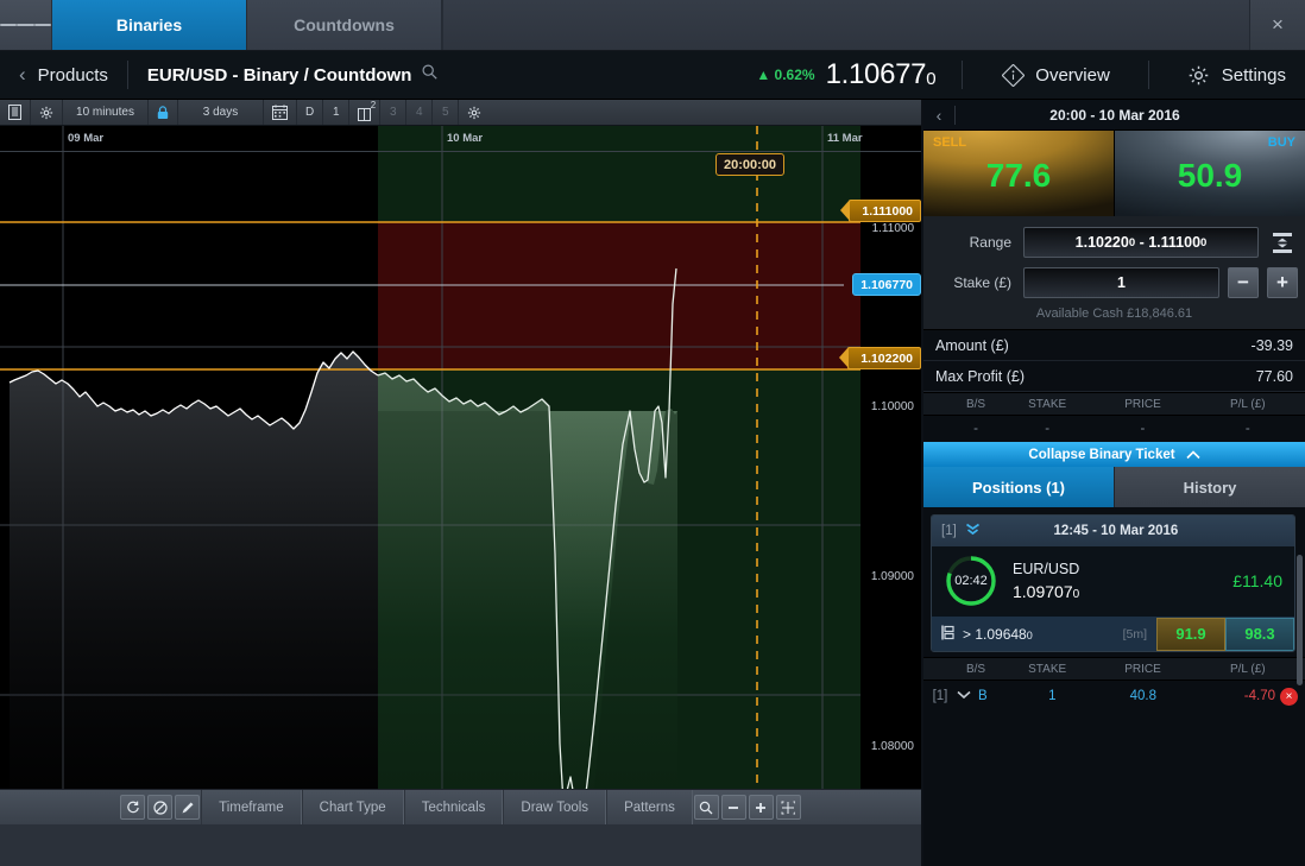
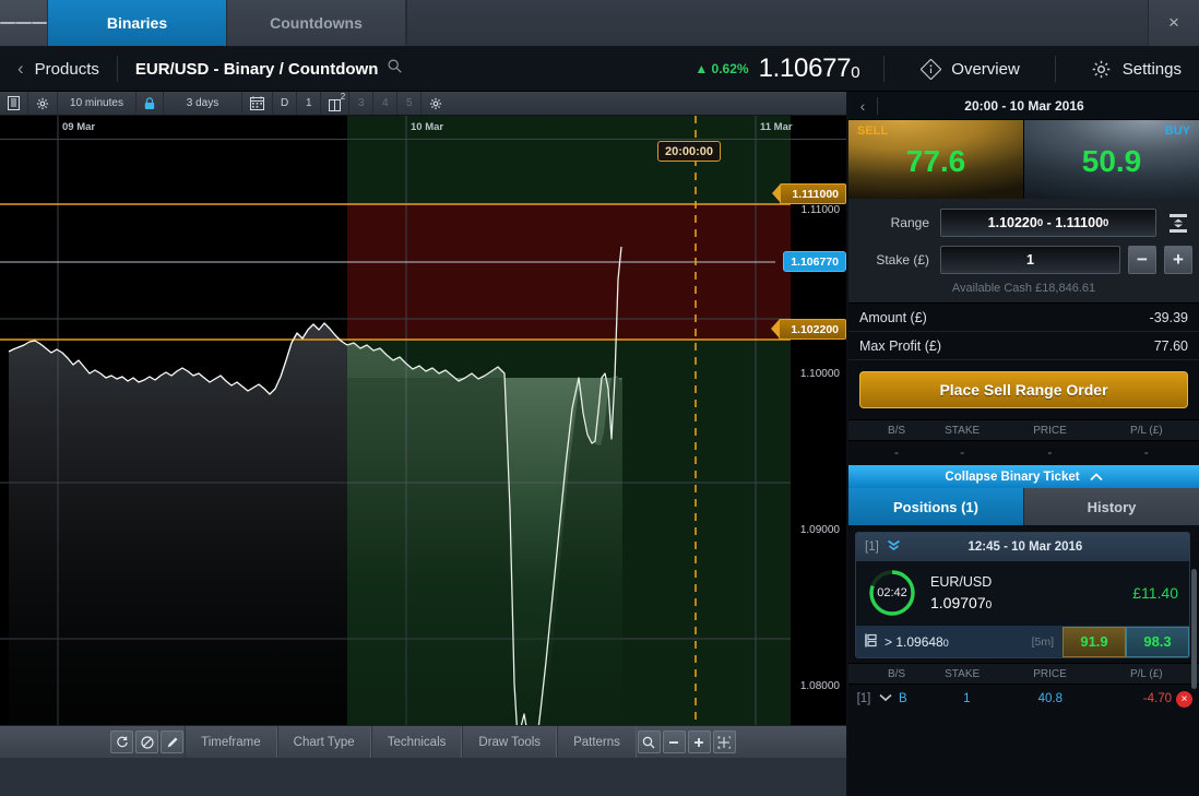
  Binaries
  Countdowns
  ×
  ‹
  Products
  EUR/USD - Binary / Countdown
  ▲ 0.62%
  1.106770
  Overview
  Settings
  10 minutes
  3 days
  D
  1
  2
  3
  4
  5
  09 Mar
  10 Mar
  11 Mar
  1.11000
  1.10000
  1.09000
  1.08000
  1.111000
  1.106770
  1.102200
  20:00:00
  Timeframe
  Chart Type
  Technicals
  Draw Tools
  Patterns
  ‹
  20:00 - 10 Mar 2016
  SELL
  77.6
  BUY
  50.9
  Range
  1.10220
  0
  -
  1.11100
  0
  Stake (£)
  1
  −
  +
  Available Cash £18,846.61
  Amount (£)
  -39.39
  Max Profit (£)
  77.60
+ Place Sell Range Order
  B/S
  STAKE
  PRICE
  P/L (£)
  -
  -
  -
  -
  Collapse Binary Ticket
  Positions (1)
  History
  [1]
  12:45 - 10 Mar 2016
  02:42
  EUR/USD
  1.097070
  £11.40
  > 1.096480
  [5m]
  91.9
  98.3
  B/S
  STAKE
  PRICE
  P/L (£)
  [1]
  B
  1
  40.8
  -4.70
  ×
